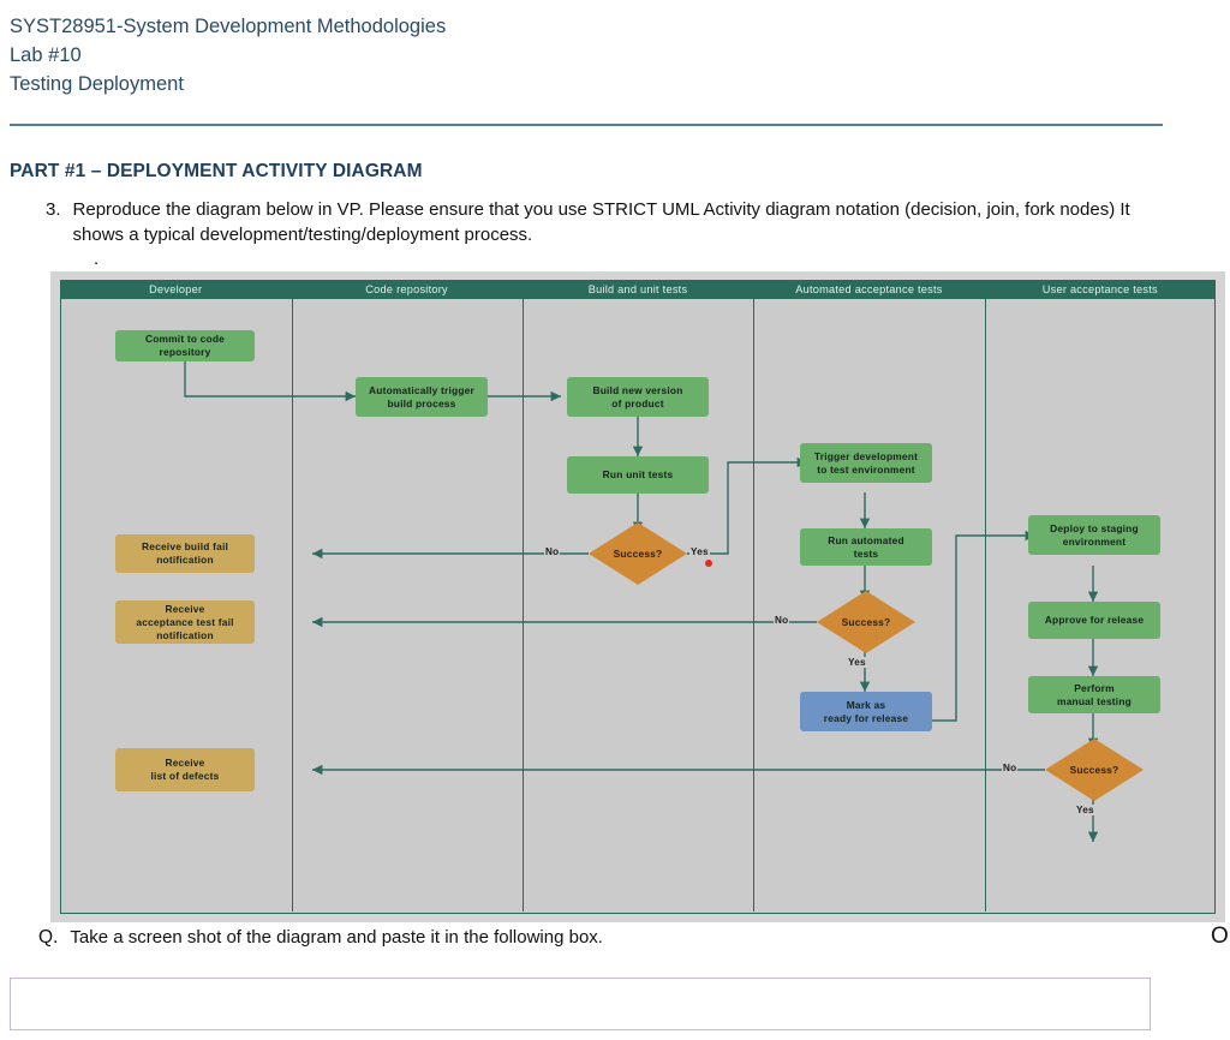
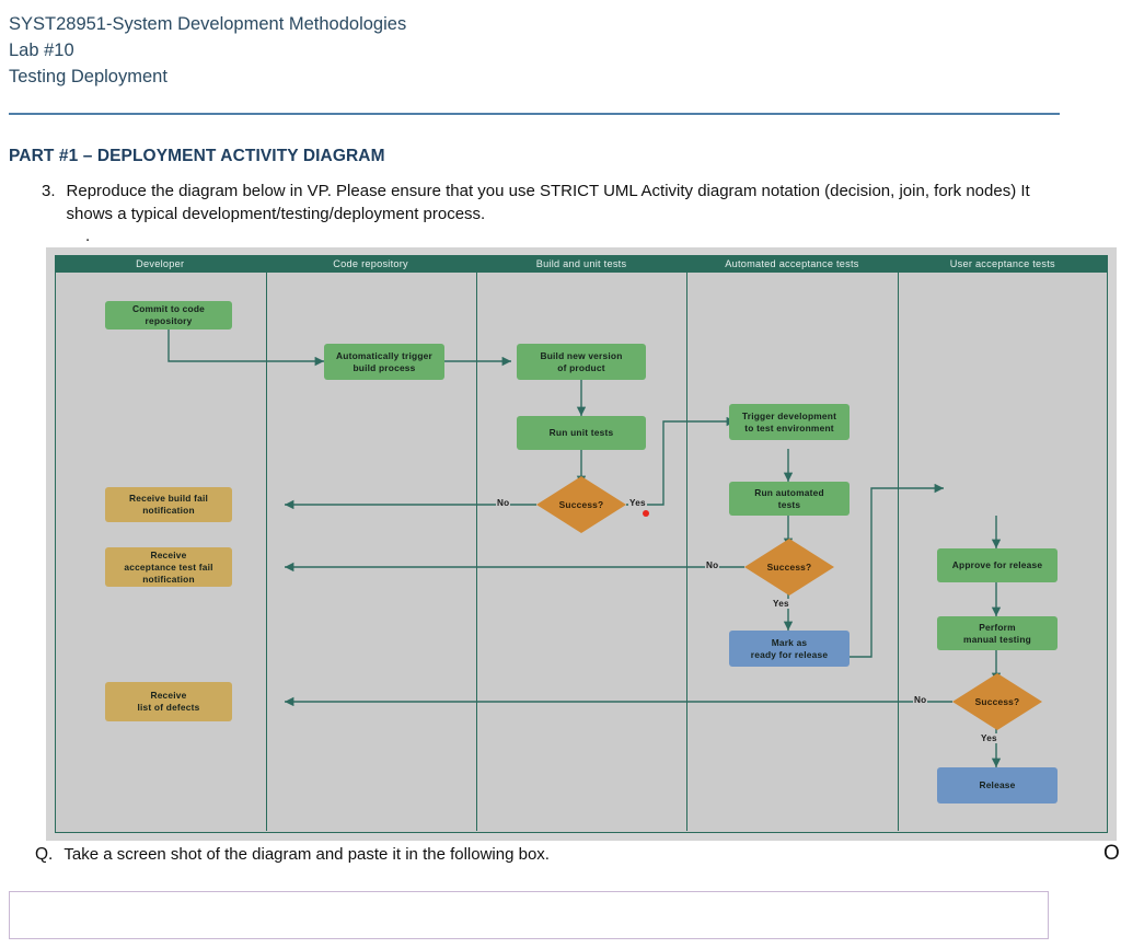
  SYST28951-System Development Methodologies
  Lab #10
  Testing Deployment
  PART #1 – DEPLOYMENT ACTIVITY DIAGRAM
  3.
  Reproduce the diagram below in VP. Please ensure that you use STRICT UML Activity diagram notation (decision, join, fork nodes) It shows a typical development/testing/deployment process.
  .
  Developer
  Code repository
  Build and unit tests
  Automated acceptance tests
  User acceptance tests
  Commit to code
  repository
  Receive build fail
  notification
  Receive
  acceptance test fail
  notification
  Receive
  list of defects
  Automatically trigger
  build process
  Build new version
  of product
  Run unit tests
  Success?
  No
  Yes
  Trigger development
  to test environment
  Run automated
  tests
  Success?
  No
  Yes
  Mark as
  ready for release
- Deploy to staging
- environment
  Approve for release
  Perform
  manual testing
  Success?
  No
  Yes
+ Release
  Q.
  Take a screen shot of the diagram and paste it in the following box.
  O
